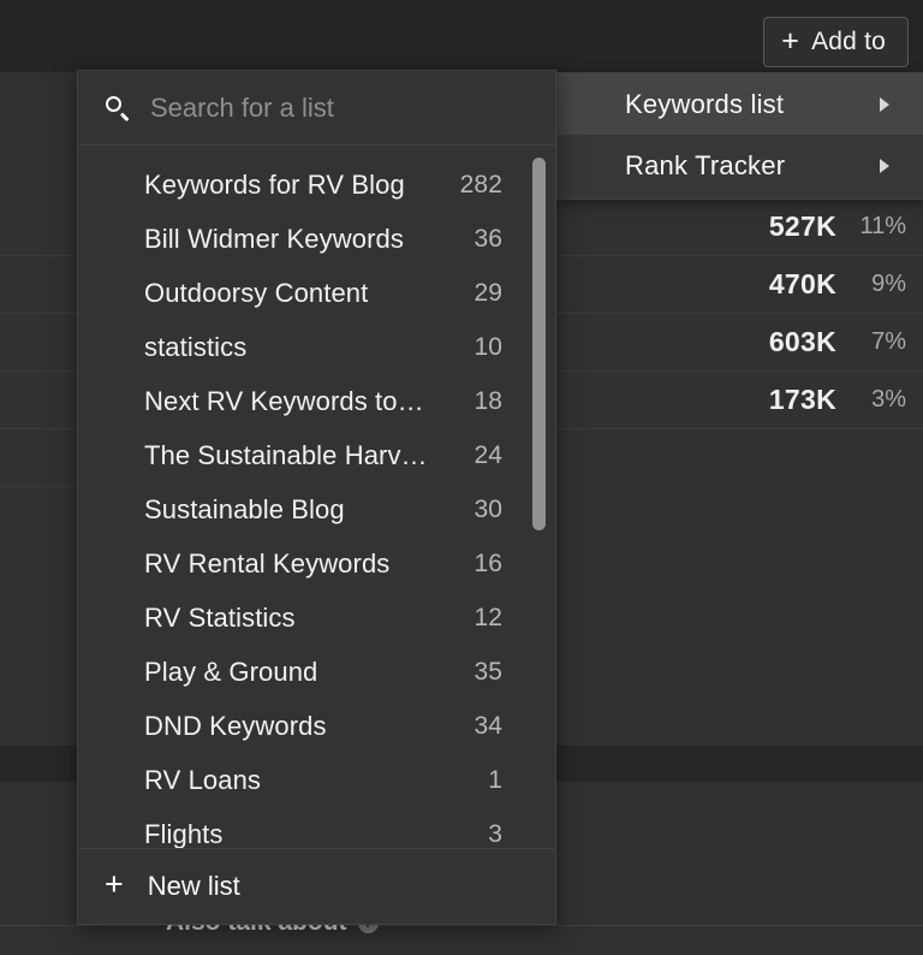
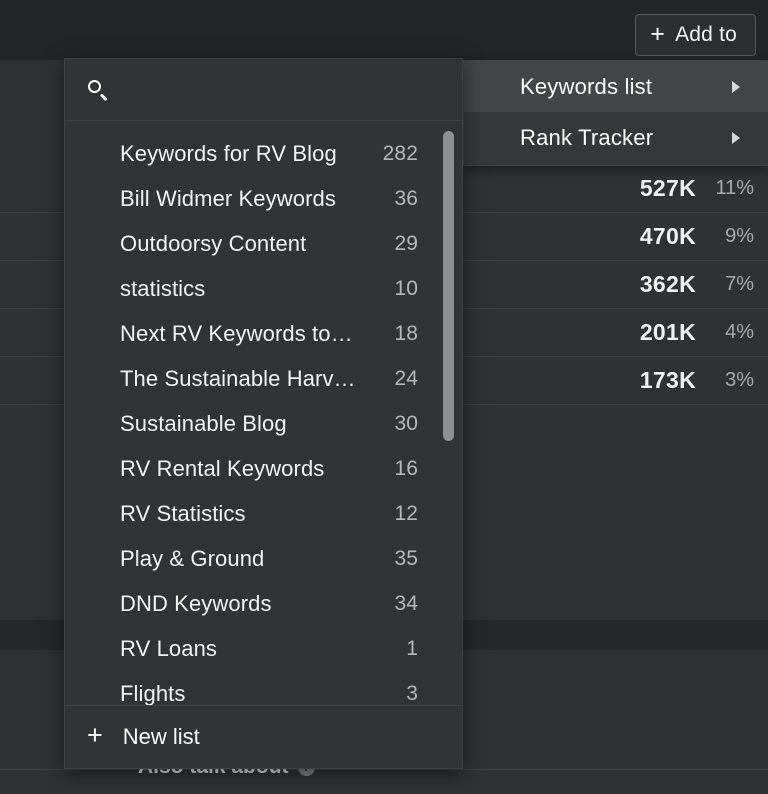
  527K
  11%
  470K
  9%
- 603K
+ 362K
  7%
+ 201K
+ 4%
  173K
  3%
  +
  Add to
  Keywords list
  Rank Tracker
- Search for a list
  Keywords for RV Blog
  282
  Bill Widmer Keywords
  36
  Outdoorsy Content
  29
  statistics
  10
  Next RV Keywords to…
  18
  The Sustainable Harv…
  24
  Sustainable Blog
  30
  RV Rental Keywords
  16
  RV Statistics
  12
  Play & Ground
  35
  DND Keywords
  34
  RV Loans
  1
  Flights
  3
  +
  New list
